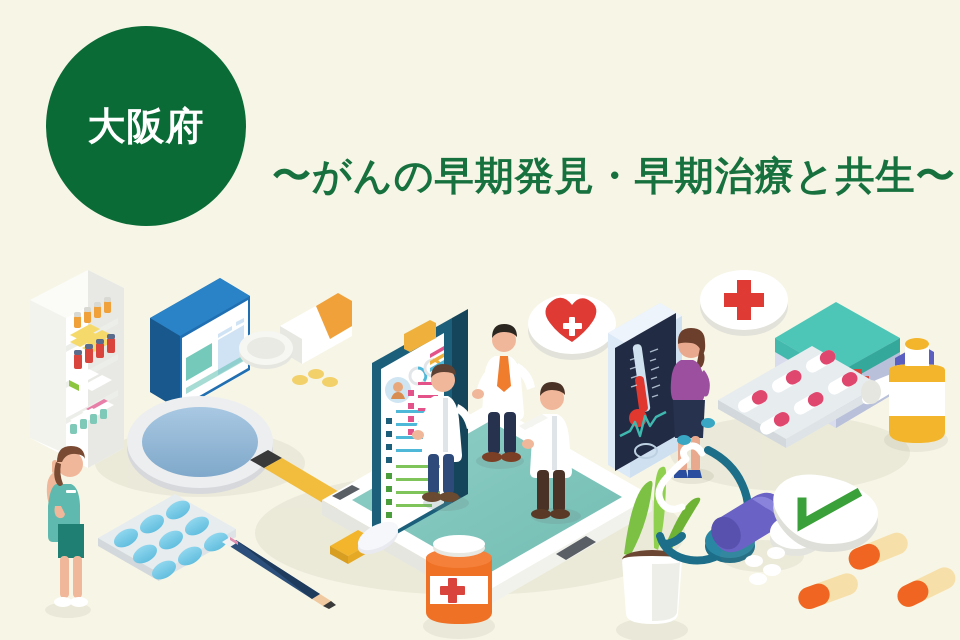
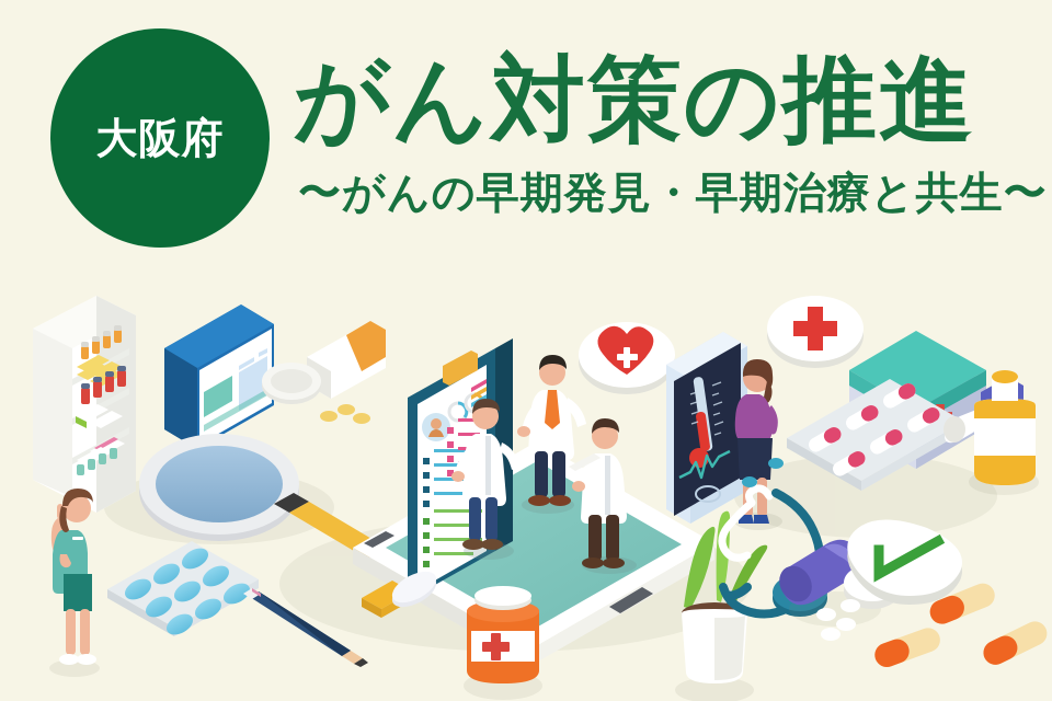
  大阪府
+ がん対策の推進
  〜がんの早期発見・早期治療と共生〜
